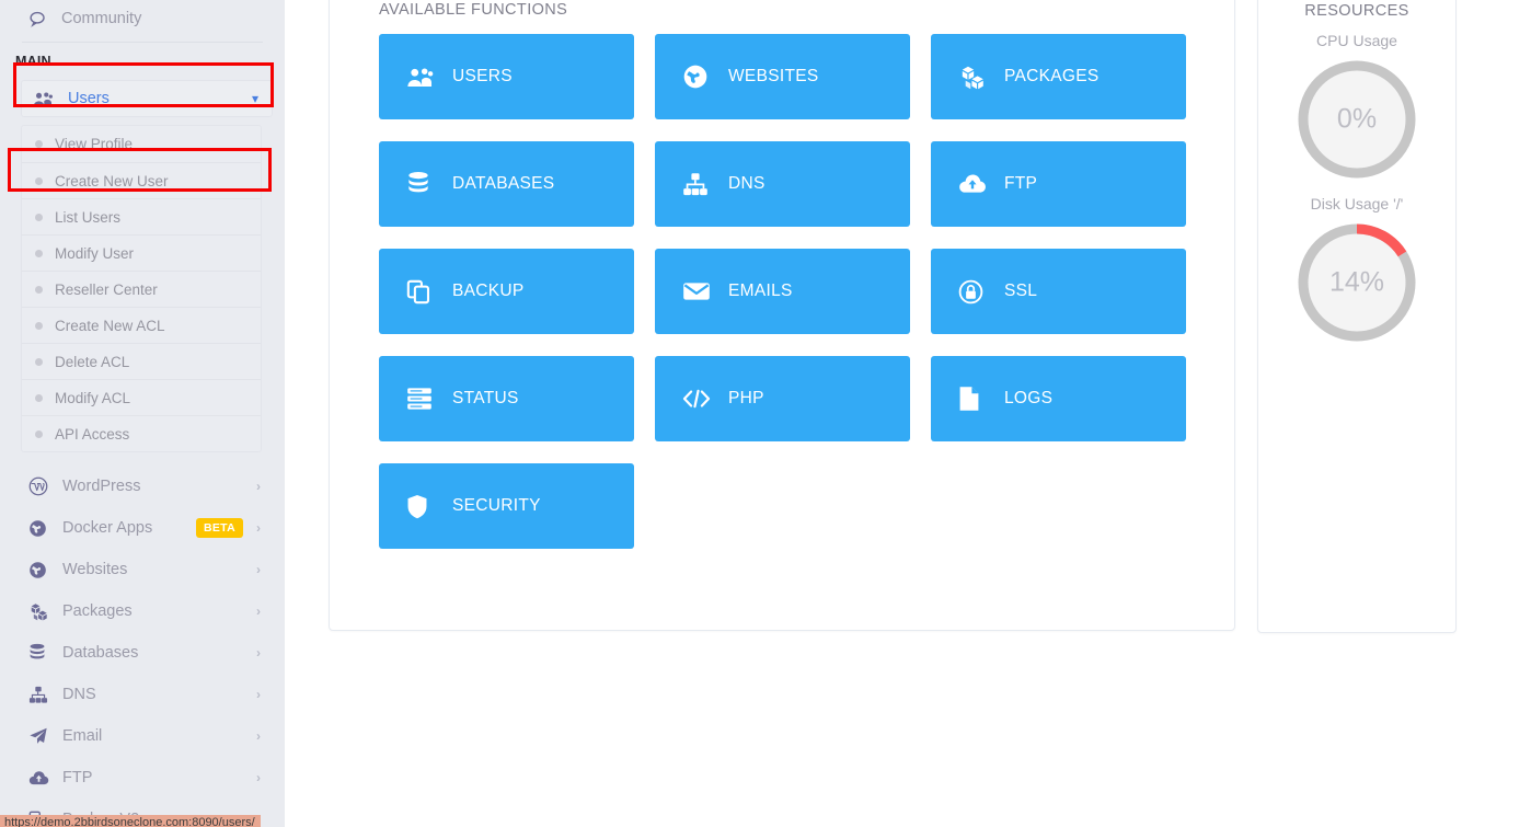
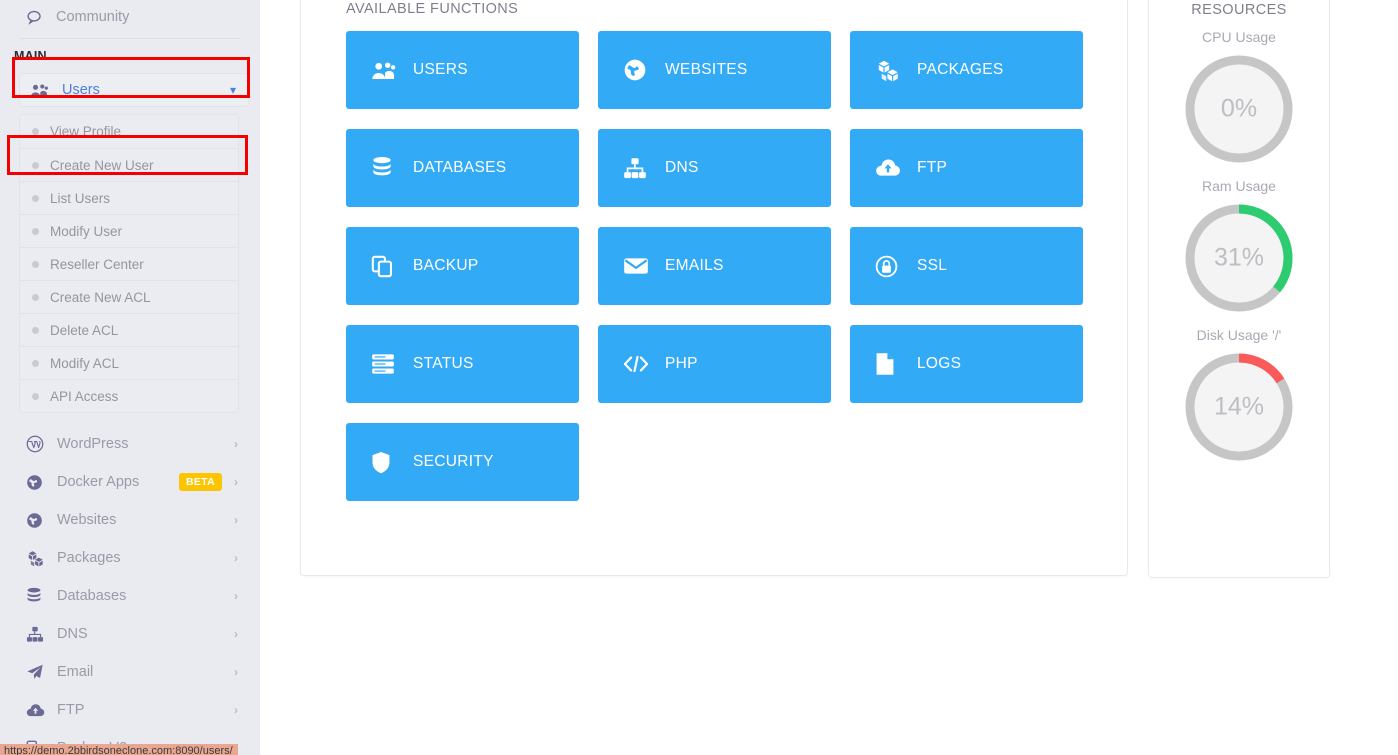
  Community
  MAIN
  Users
  ▾
  View Profile
  Create New User
  List Users
  Modify User
  Reseller Center
  Create New ACL
  Delete ACL
  Modify ACL
  API Access
  WordPress
  ›
  Docker Apps
  BETA
  ›
  Websites
  ›
  Packages
  ›
  Databases
  ›
  DNS
  ›
  Email
  ›
  FTP
  ›
  AVAILABLE FUNCTIONS
  USERS
  WEBSITES
  PACKAGES
  DATABASES
  DNS
  FTP
  BACKUP
  EMAILS
  SSL
  STATUS
  PHP
  LOGS
  SECURITY
  RESOURCES
  CPU Usage
  0%
+ Ram Usage
+ 31%
  Disk Usage '/'
  14%
  https://demo.2bbirdsoneclone.com:8090/users/
